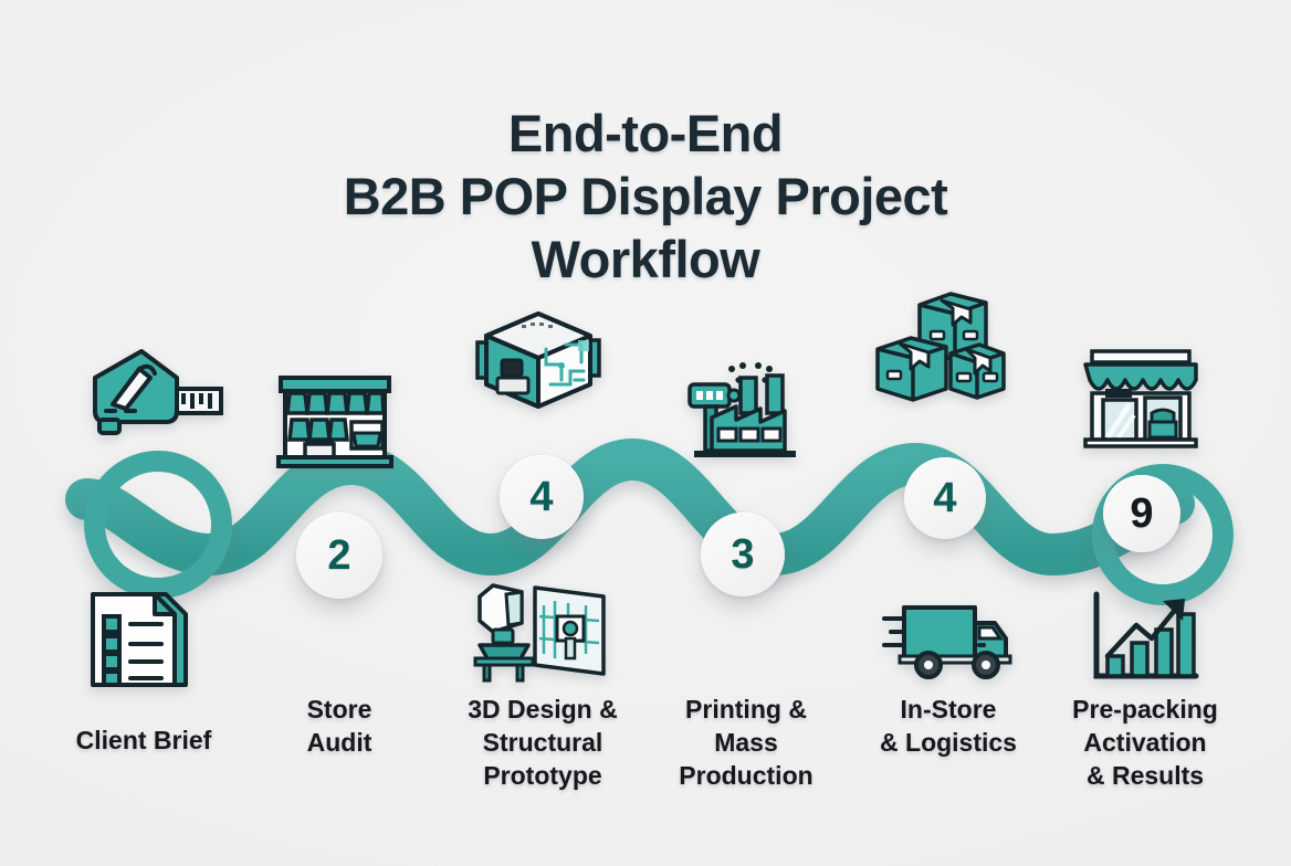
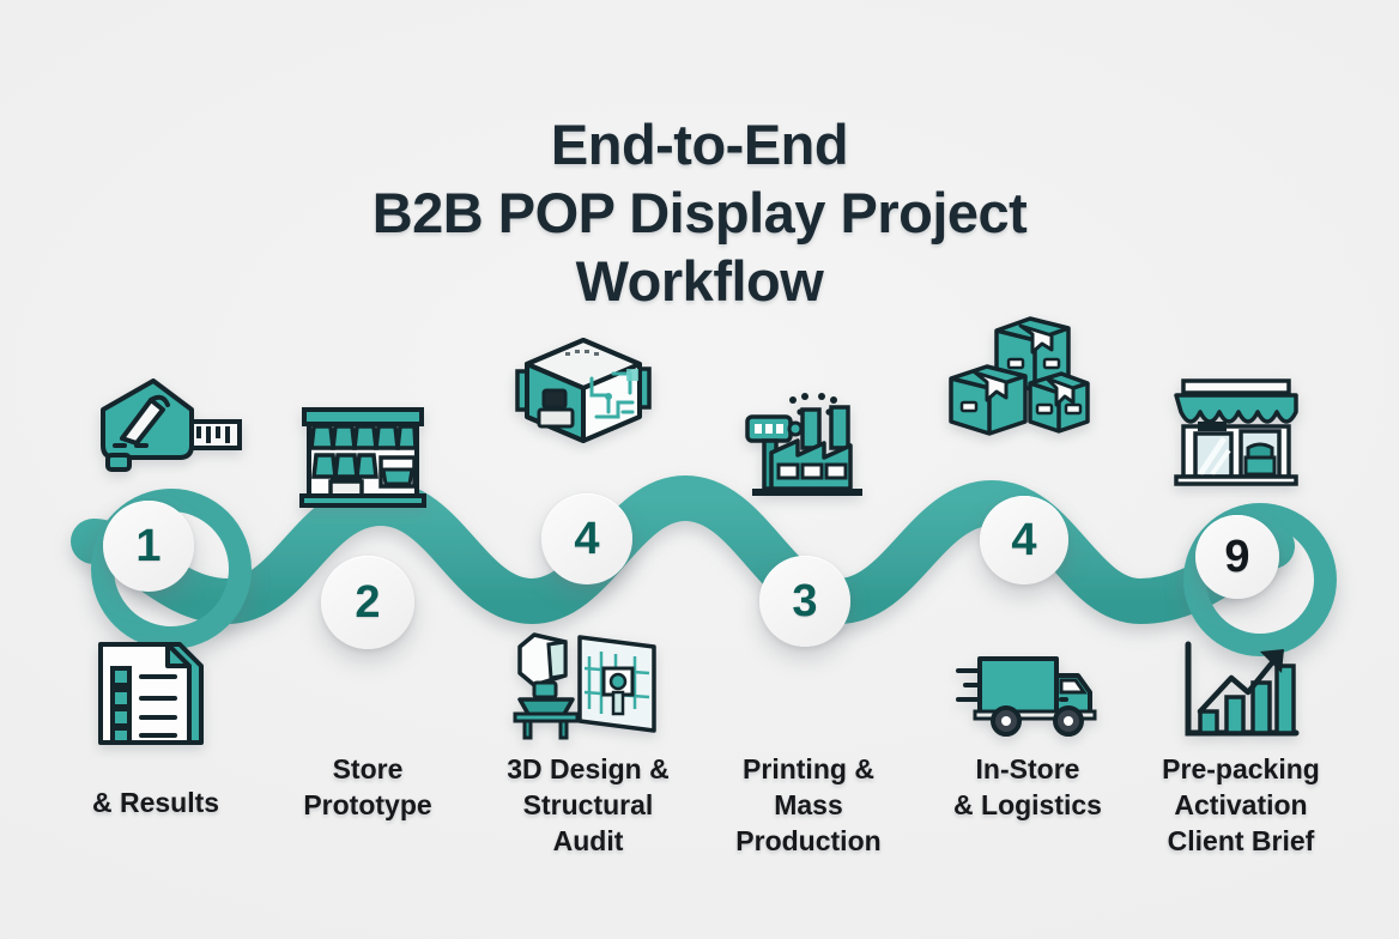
  End-to-End
  B2B POP Display Project
  Workflow
+ 1
- Client Brief
+ & Results
  2
  Store
- Audit
+ Prototype
  4
  3D Design &
  Structural
- Prototype
+ Audit
  3
  Printing &
  Mass
  Production
  4
  In-Store
  & Logistics
  9
  Pre-packing
  Activation
- & Results
+ Client Brief
